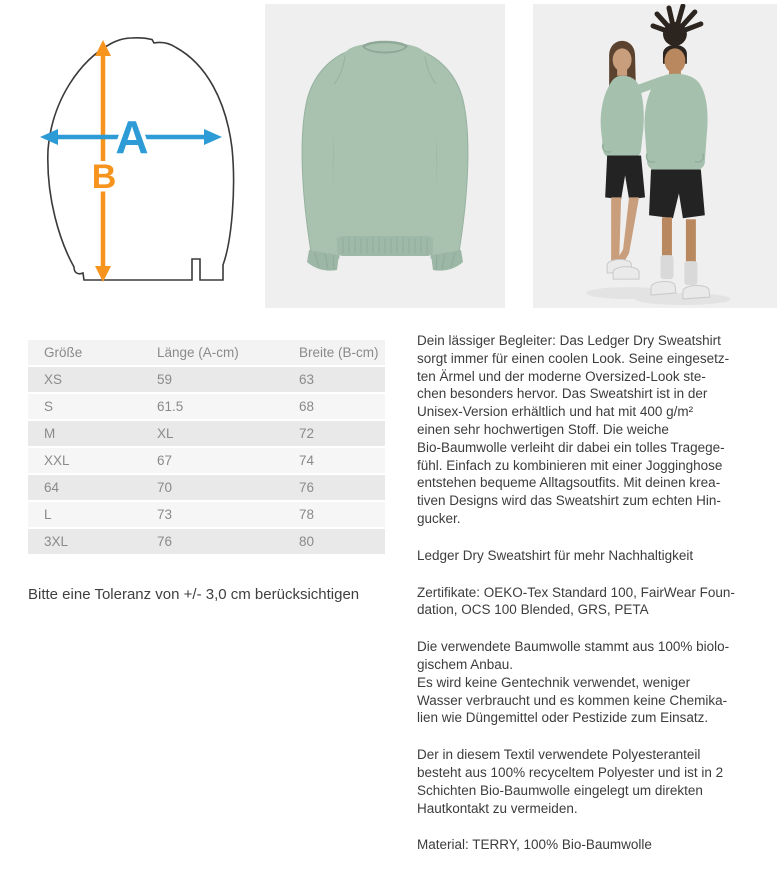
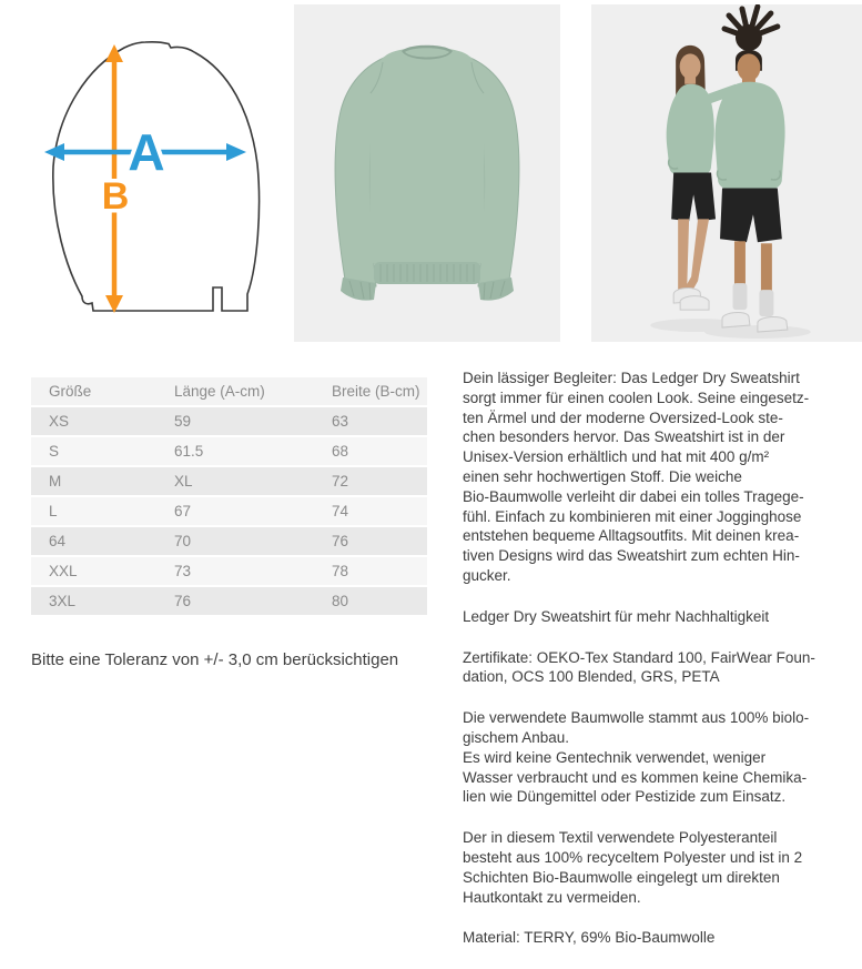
  A
  B
  Größe	Länge (A-cm)	Breite (B-cm)
  XS	59	63
  S	61.5	68
  M	XL	72
- XXL	67	74
+ L	67	74
  64	70	76
- L	73	78
+ XXL	73	78
  3XL	76	80
  Bitte eine Toleranz von +/- 3,0 cm berücksichtigen
  Dein lässiger Begleiter: Das Ledger Dry Sweatshirt
  sorgt immer für einen coolen Look. Seine eingesetz-
  ten Ärmel und der moderne Oversized-Look ste-
  chen besonders hervor. Das Sweatshirt ist in der
  Unisex-Version erhältlich und hat mit 400 g/m²
  einen sehr hochwertigen Stoff. Die weiche
  Bio-Baumwolle verleiht dir dabei ein tolles Tragege-
  fühl. Einfach zu kombinieren mit einer Jogginghose
  entstehen bequeme Alltagsoutfits. Mit deinen krea-
  tiven Designs wird das Sweatshirt zum echten Hin-
  gucker.
  Ledger Dry Sweatshirt für mehr Nachhaltigkeit
  Zertifikate: OEKO-Tex Standard 100, FairWear Foun-
  dation, OCS 100 Blended, GRS, PETA
  Die verwendete Baumwolle stammt aus 100% biolo-
  gischem Anbau.
  Es wird keine Gentechnik verwendet, weniger
  Wasser verbraucht und es kommen keine Chemika-
  lien wie Düngemittel oder Pestizide zum Einsatz.
  Der in diesem Textil verwendete Polyesteranteil
  besteht aus 100% recyceltem Polyester und ist in 2
  Schichten Bio-Baumwolle eingelegt um direkten
  Hautkontakt zu vermeiden.
- Material: TERRY, 100% Bio-Baumwolle
+ Material: TERRY, 69% Bio-Baumwolle
